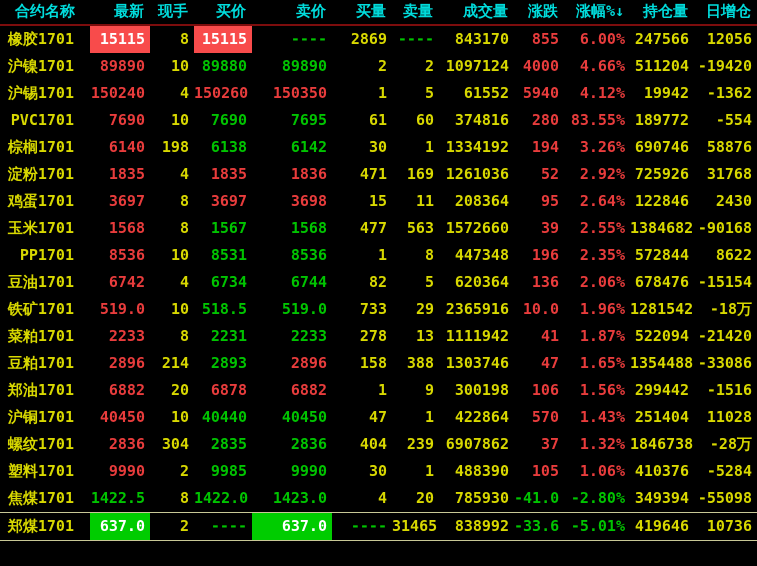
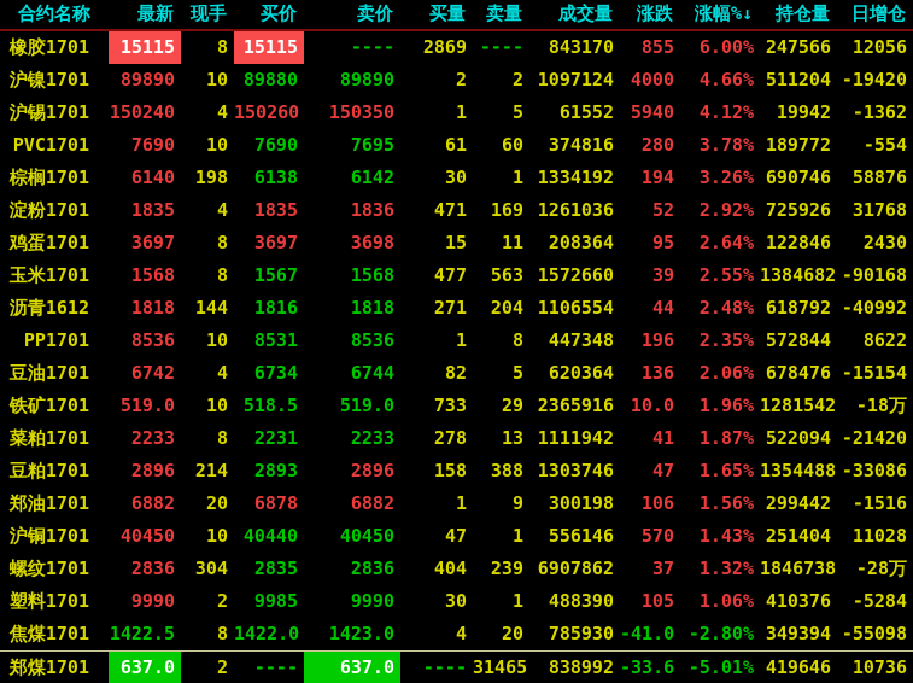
  合约名称	最新	现手	买价	卖价	买量	卖量	成交量	涨跌	涨幅%↓	持仓量	日增仓
  橡胶1701	15115	8	15115	----	2869	----	843170	855	6.00%	247566	12056
  沪镍1701	89890	10	89880	89890	2	2	1097124	4000	4.66%	511204	-19420
  沪锡1701	150240	4	150260	150350	1	5	61552	5940	4.12%	19942	-1362
- PVC1701	7690	10	7690	7695	61	60	374816	280	83.55%	189772	-554
+ PVC1701	7690	10	7690	7695	61	60	374816	280	3.78%	189772	-554
  棕榈1701	6140	198	6138	6142	30	1	1334192	194	3.26%	690746	58876
  淀粉1701	1835	4	1835	1836	471	169	1261036	52	2.92%	725926	31768
  鸡蛋1701	3697	8	3697	3698	15	11	208364	95	2.64%	122846	2430
  玉米1701	1568	8	1567	1568	477	563	1572660	39	2.55%	1384682	-90168
+ 沥青1612	1818	144	1816	1818	271	204	1106554	44	2.48%	618792	-40992
  PP1701	8536	10	8531	8536	1	8	447348	196	2.35%	572844	8622
  豆油1701	6742	4	6734	6744	82	5	620364	136	2.06%	678476	-15154
  铁矿1701	519.0	10	518.5	519.0	733	29	2365916	10.0	1.96%	1281542	-18万
  菜粕1701	2233	8	2231	2233	278	13	1111942	41	1.87%	522094	-21420
  豆粕1701	2896	214	2893	2896	158	388	1303746	47	1.65%	1354488	-33086
  郑油1701	6882	20	6878	6882	1	9	300198	106	1.56%	299442	-1516
- 沪铜1701	40450	10	40440	40450	47	1	422864	570	1.43%	251404	11028
+ 沪铜1701	40450	10	40440	40450	47	1	556146	570	1.43%	251404	11028
  螺纹1701	2836	304	2835	2836	404	239	6907862	37	1.32%	1846738	-28万
  塑料1701	9990	2	9985	9990	30	1	488390	105	1.06%	410376	-5284
  焦煤1701	1422.5	8	1422.0	1423.0	4	20	785930	-41.0	-2.80%	349394	-55098
  郑煤1701	637.0	2	----	637.0	----	31465	838992	-33.6	-5.01%	419646	10736
